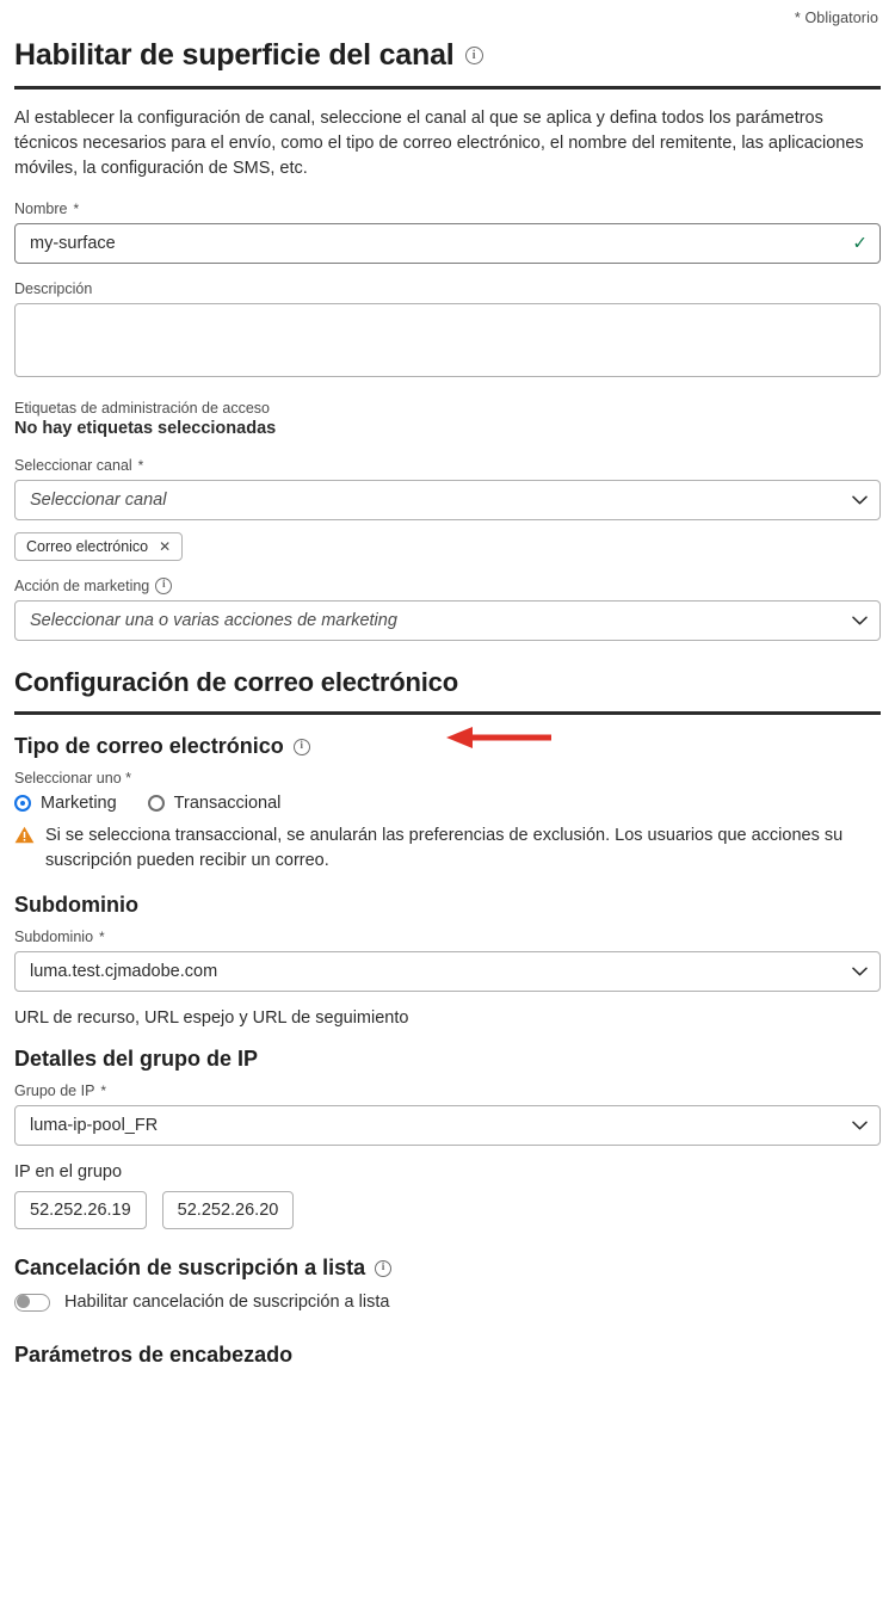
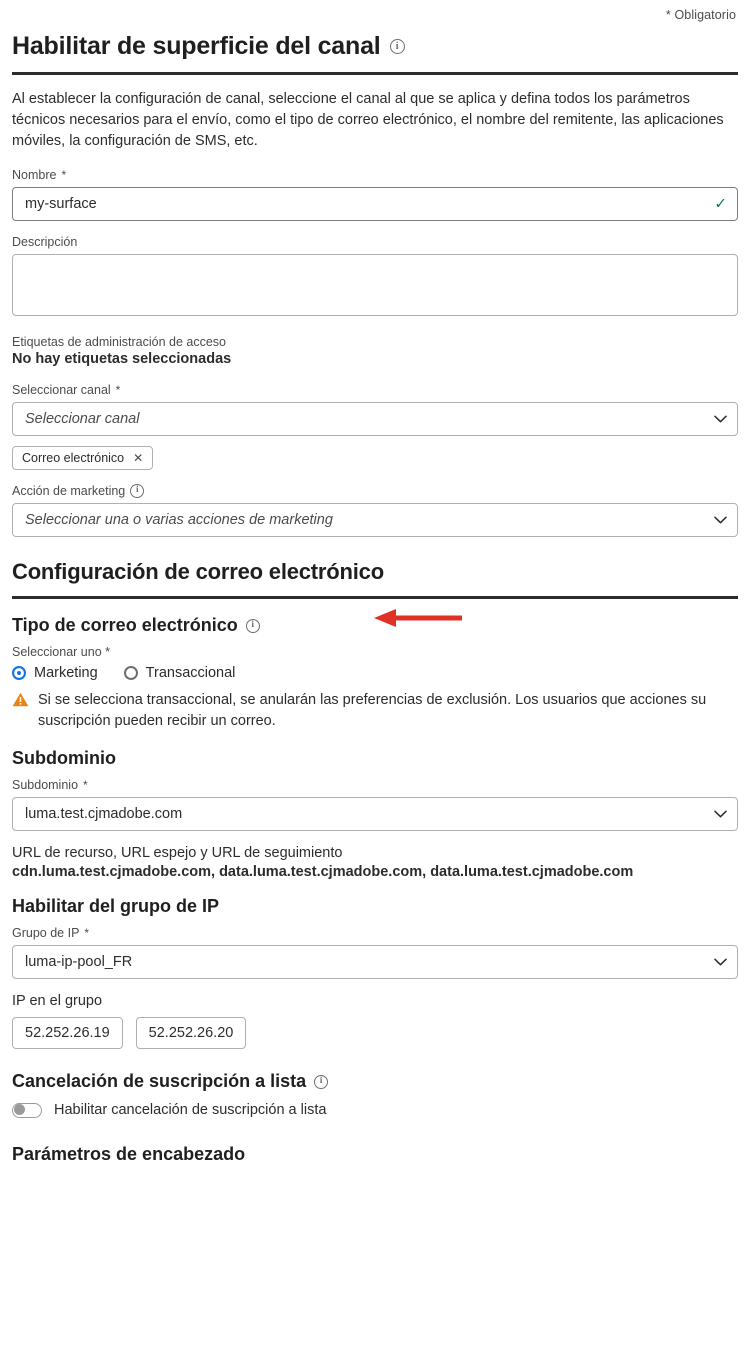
  * Obligatorio
  Habilitar de superficie del canal
  i
  Al establecer la configuración de canal, seleccione el canal al que se aplica y defina todos los parámetros técnicos necesarios para el envío, como el tipo de correo electrónico, el nombre del remitente, las aplicaciones móviles, la configuración de SMS, etc.
  Nombre
  *
  my-surface
  ✓
  Descripción
  Etiquetas de administración de acceso
  No hay etiquetas seleccionadas
  Seleccionar canal
  *
  Seleccionar canal
  Correo electrónico
  ✕
  Acción de marketing
  i
  Seleccionar una o varias acciones de marketing
  Configuración de correo electrónico
  Tipo de correo electrónico
  i
  Seleccionar uno *
  Marketing
  Transaccional
  Si se selecciona transaccional, se anularán las preferencias de exclusión. Los usuarios que acciones su suscripción pueden recibir un correo.
  Subdominio
  Subdominio
  *
  luma.test.cjmadobe.com
  URL de recurso, URL espejo y URL de seguimiento
+ cdn.luma.test.cjmadobe.com, data.luma.test.cjmadobe.com, data.luma.test.cjmadobe.com
- Detalles del grupo de IP
+ Habilitar del grupo de IP
  Grupo de IP
  *
  luma-ip-pool_FR
  IP en el grupo
  52.252.26.19
  52.252.26.20
  Cancelación de suscripción a lista
  i
  Habilitar cancelación de suscripción a lista
  Parámetros de encabezado
